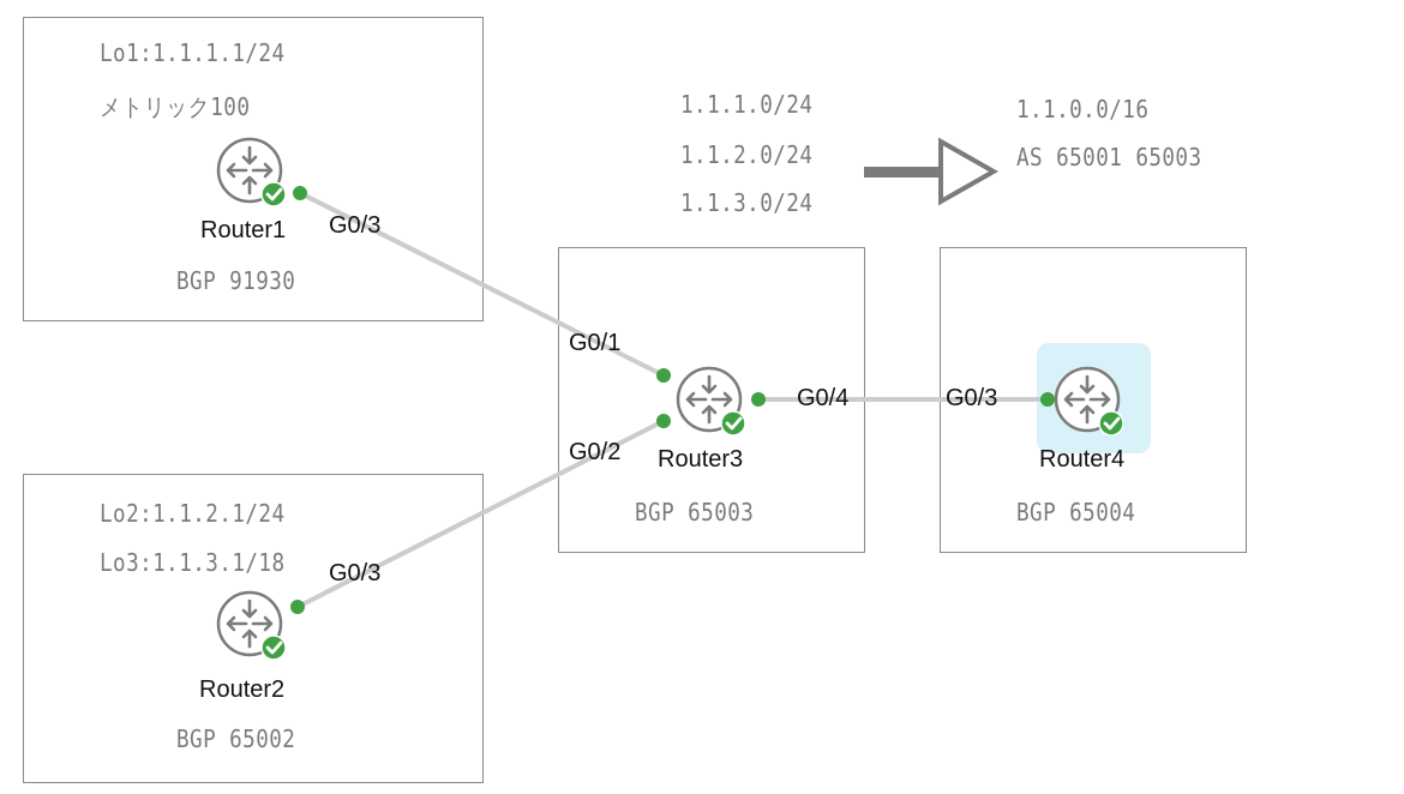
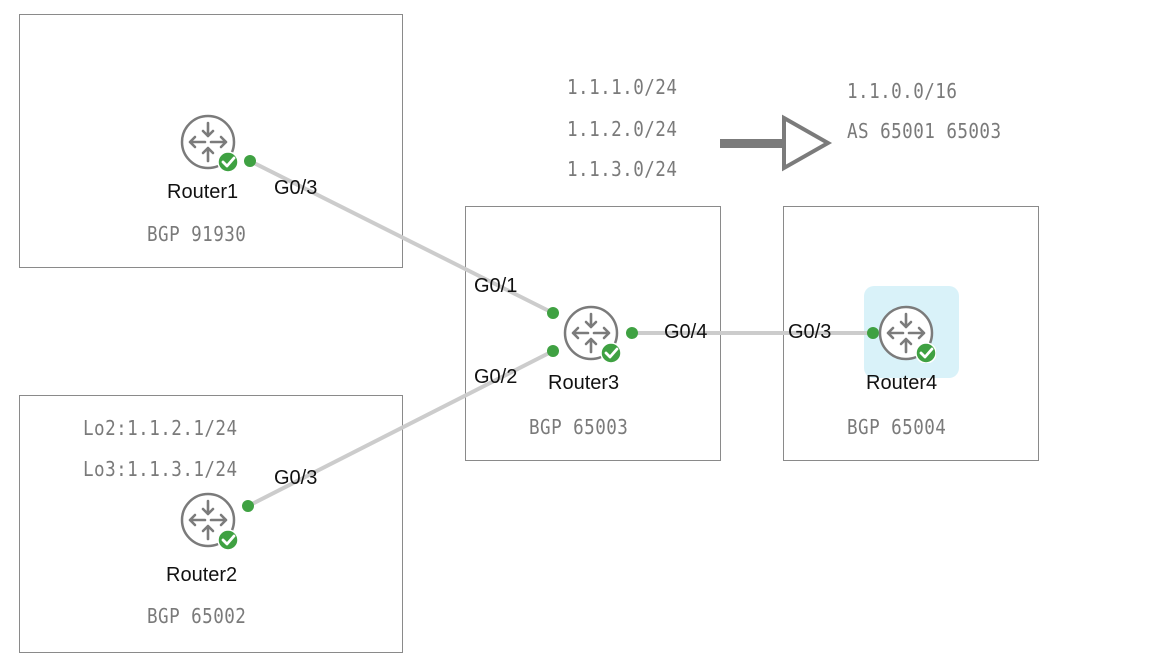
  Router1
  Router2
  Router3
  Router4
  G0/3
  G0/1
  G0/3
  G0/2
  G0/4
  G0/3
- Lo1:1.1.1.1/24
- メトリック100
  BGP 91930
  Lo2:1.1.2.1/24
- Lo3:1.1.3.1/18
+ Lo3:1.1.3.1/24
  BGP 65002
  BGP 65003
  BGP 65004
  1.1.1.0/24
  1.1.2.0/24
  1.1.3.0/24
  1.1.0.0/16
  AS 65001 65003
